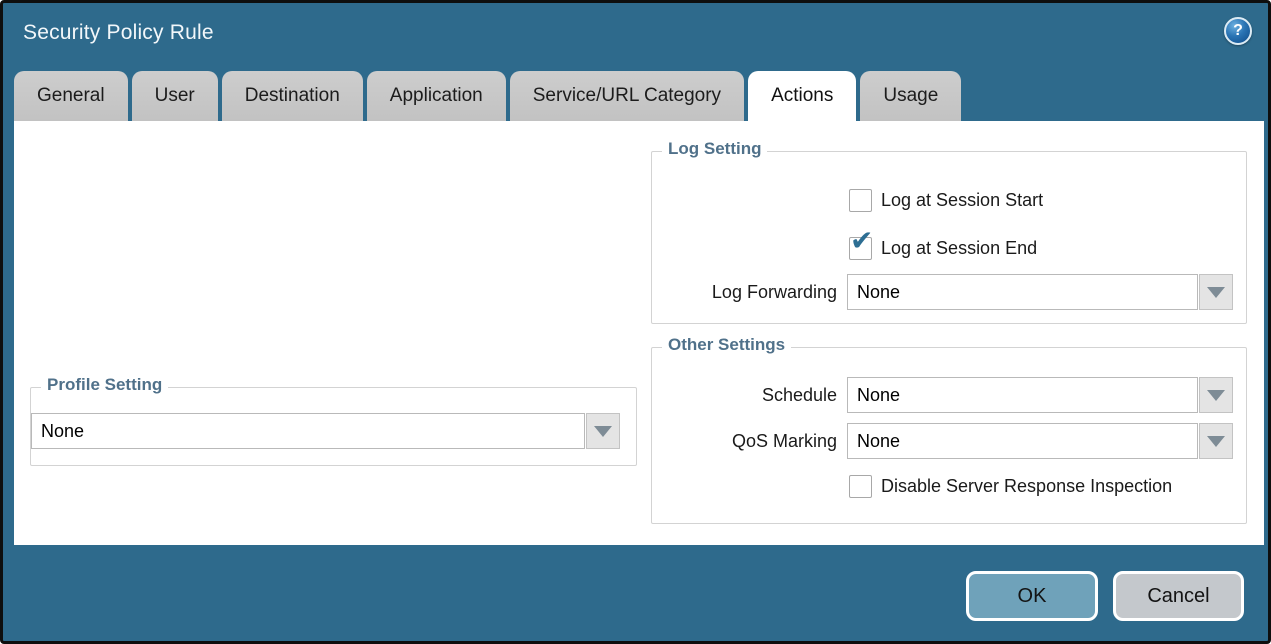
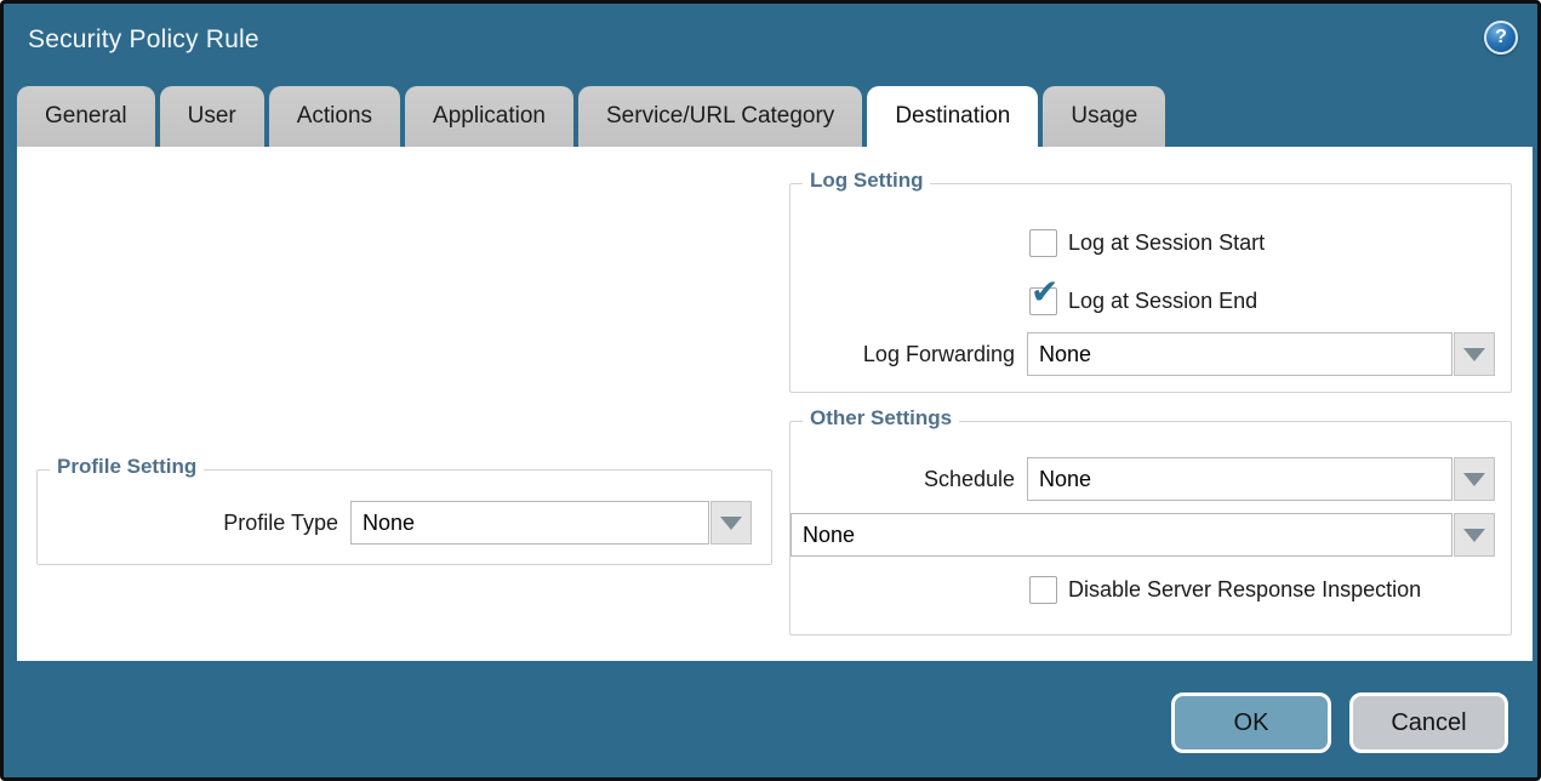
  Security Policy Rule
  ?
  General
  User
- Destination
+ Actions
  Application
  Service/URL Category
- Actions
+ Destination
  Usage
  Profile Setting
+ Profile Type
  None
  Log Setting
  Log at Session Start
  ✔
  Log at Session End
  Log Forwarding
  None
  Other Settings
  Schedule
  None
- QoS Marking
  None
  Disable Server Response Inspection
  OK
  Cancel
